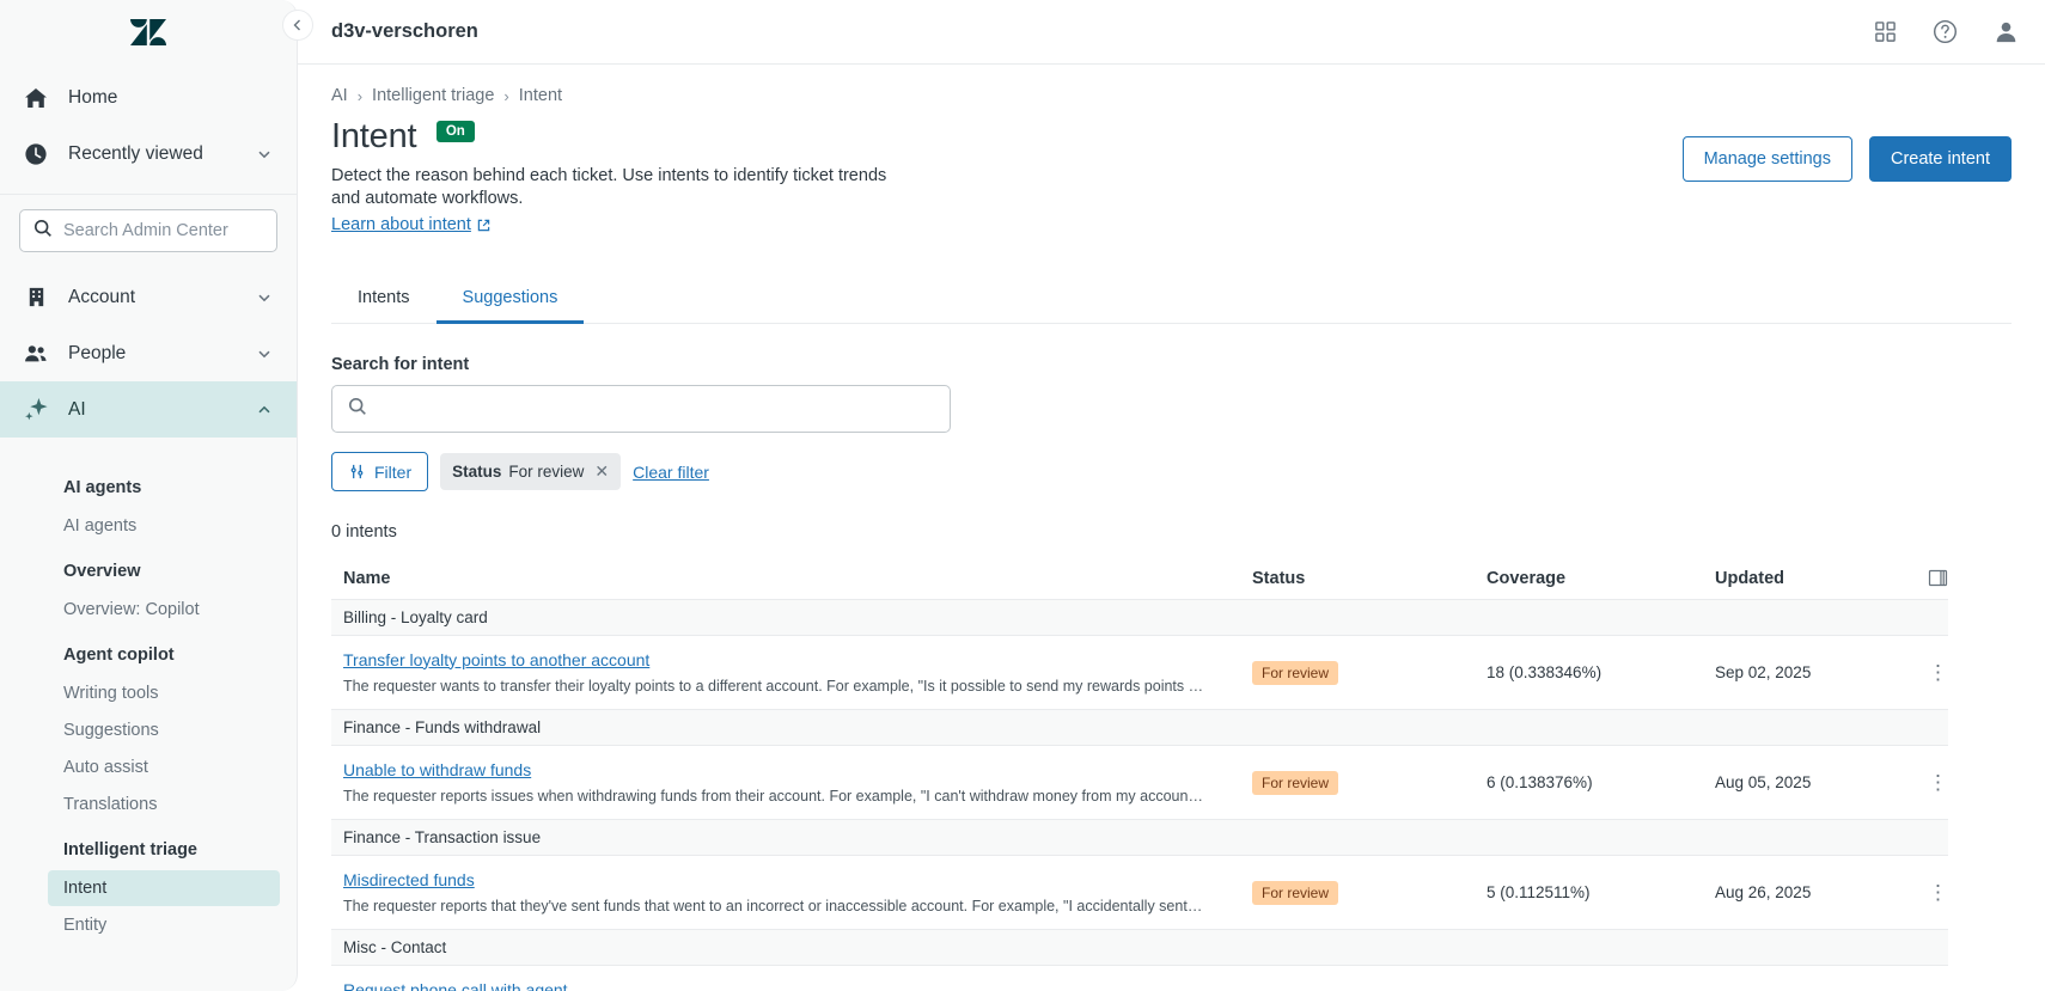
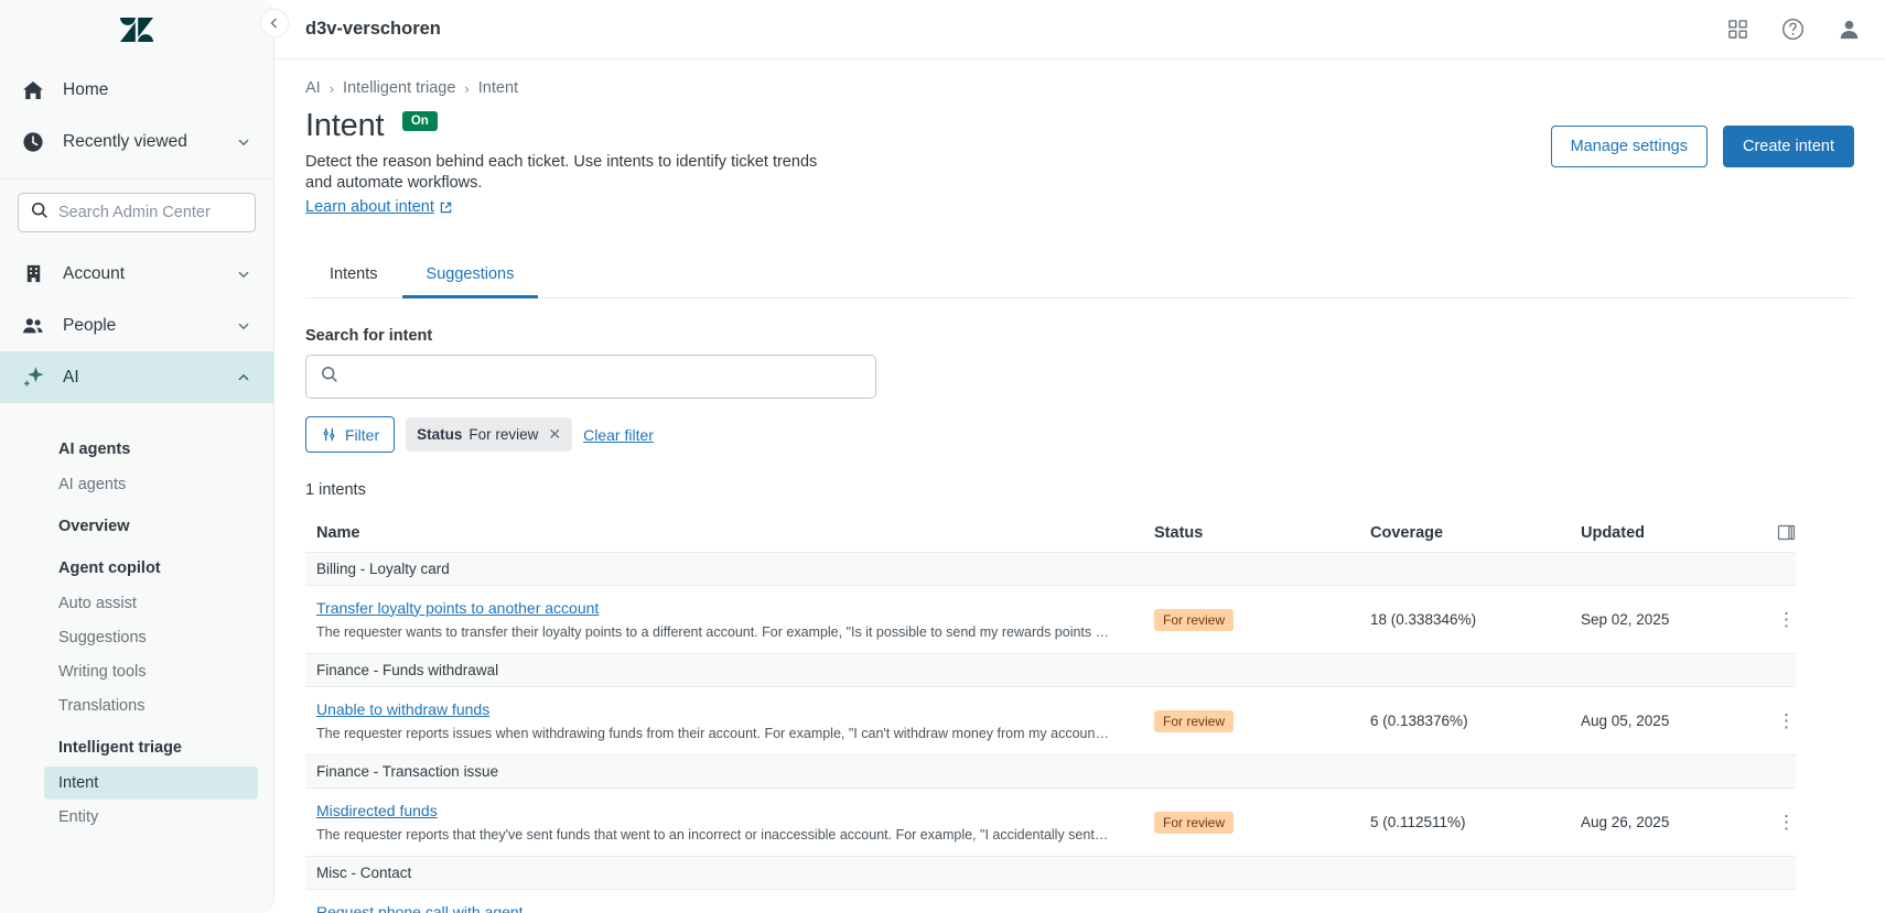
  Home
  Recently viewed
  Search Admin Center
  Account
  People
  AI
  AI agents
  AI agents
  Overview
- Overview: Copilot
  Agent copilot
- Writing tools
+ Auto assist
  Suggestions
- Auto assist
+ Writing tools
  Translations
  Intelligent triage
  Intent
  Entity
  d3v-verschoren
  AI
  ›
  Intelligent triage
  ›
  Intent
  Intent On
  Detect the reason behind each ticket. Use intents to identify ticket trends and automate workflows.
  Learn about intent
  Manage settings
  Create intent
  Intents
  Suggestions
  Search for intent
  Filter
  Status
  For review
  ✕
  Clear filter
- 0 intents
+ 1 intents
  Name
  Status
  Coverage
  Updated
  Billing - Loyalty card
  Transfer loyalty points to another account
  The requester wants to transfer their loyalty points to a different account. For example, "Is it possible to send my rewards points to
  For review
  18 (0.338346%)
  Sep 02, 2025
  ⋮
  Finance - Funds withdrawal
  Unable to withdraw funds
  The requester reports issues when withdrawing funds from their account. For example, "I can't withdraw money from my account.".
  For review
  6 (0.138376%)
  Aug 05, 2025
  ⋮
  Finance - Transaction issue
  Misdirected funds
  The requester reports that they've sent funds that went to an incorrect or inaccessible account. For example, "I accidentally sent m
  For review
  5 (0.112511%)
  Aug 26, 2025
  ⋮
  Misc - Contact
  Request phone call with agent
